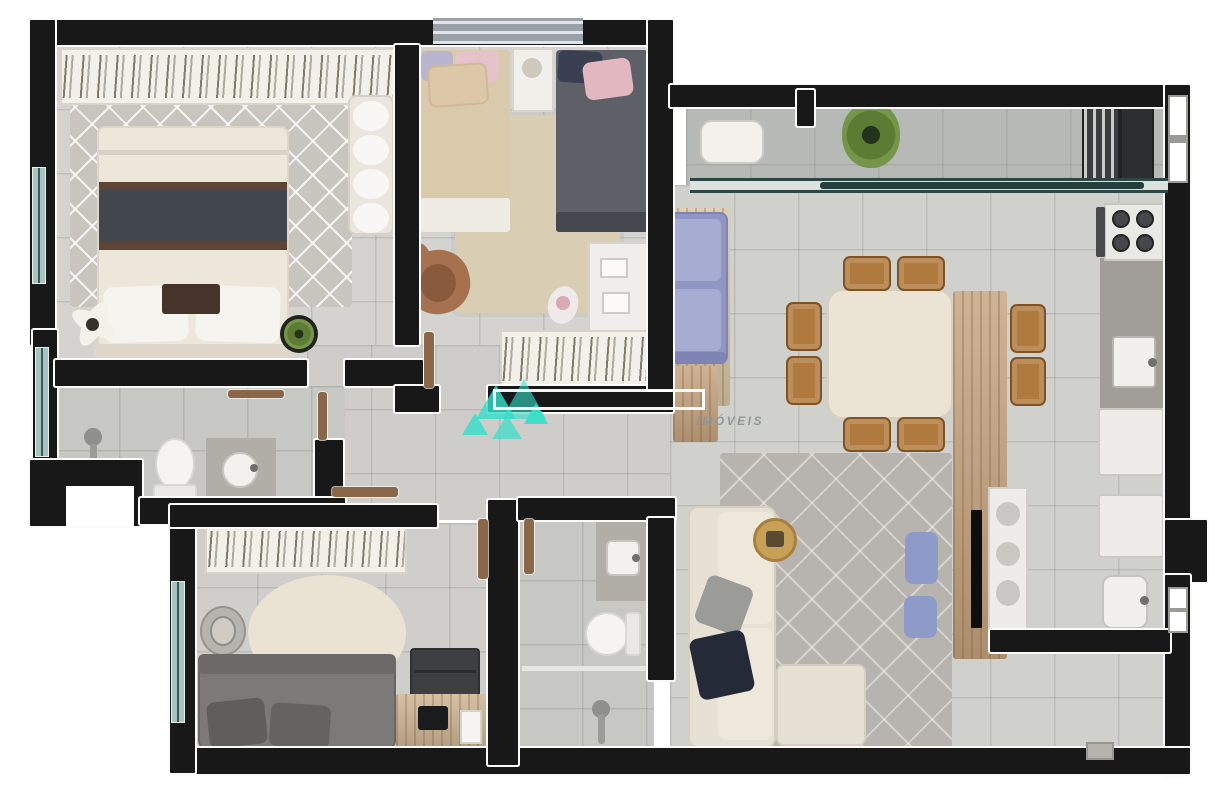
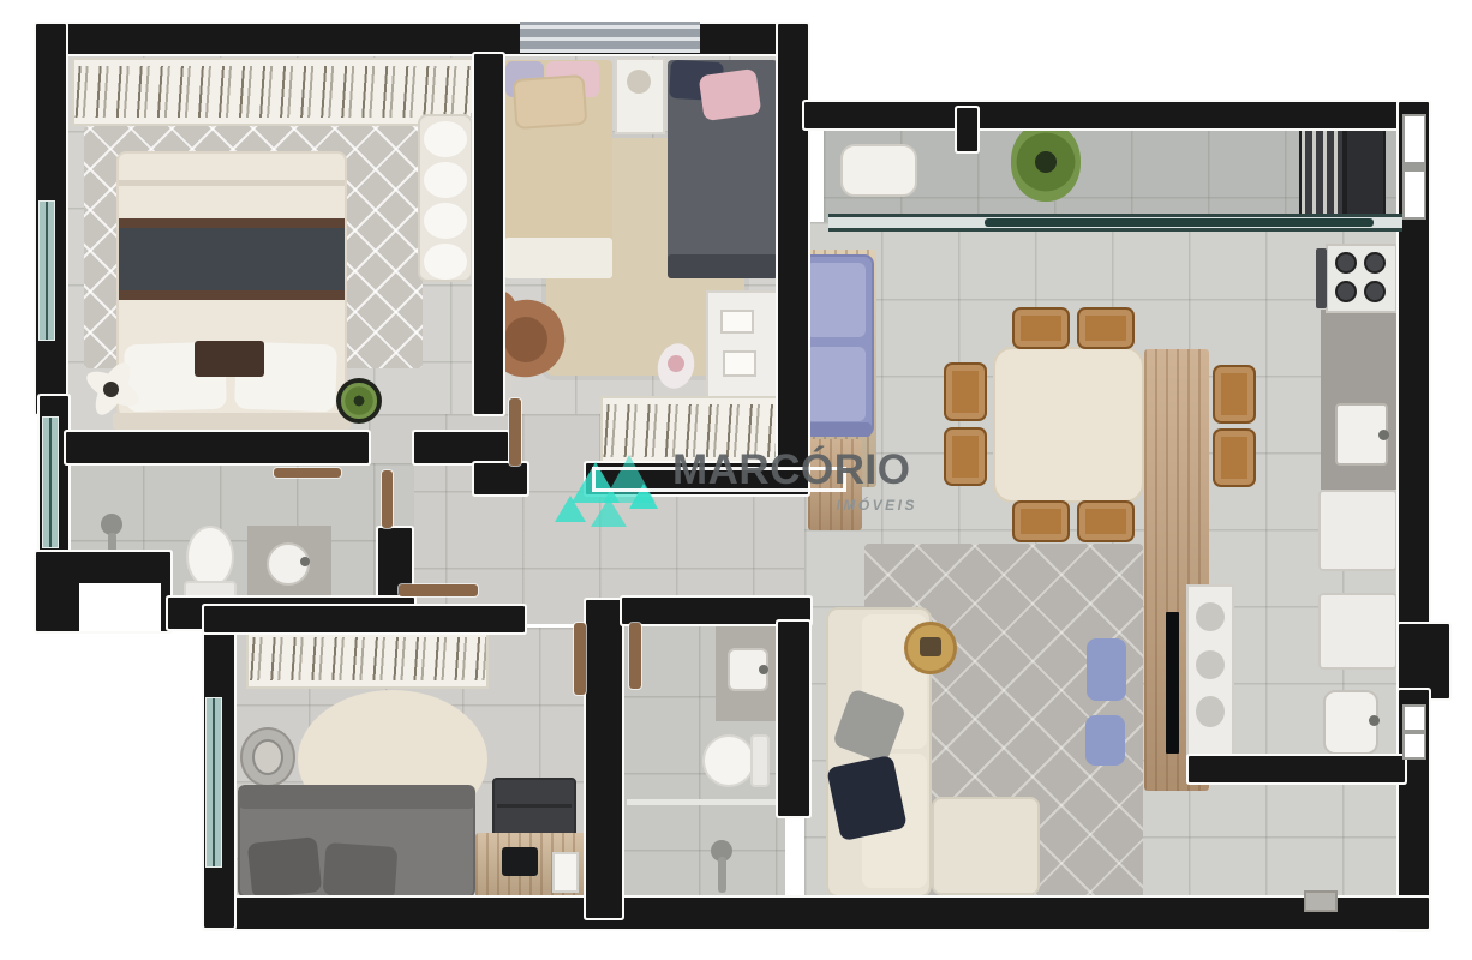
+ MARCÓRIO
  IMÓVEIS
